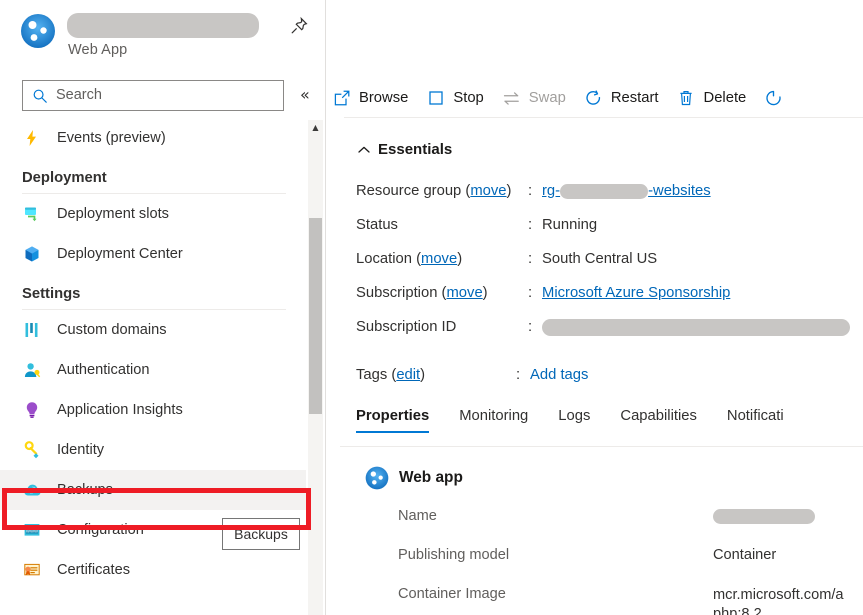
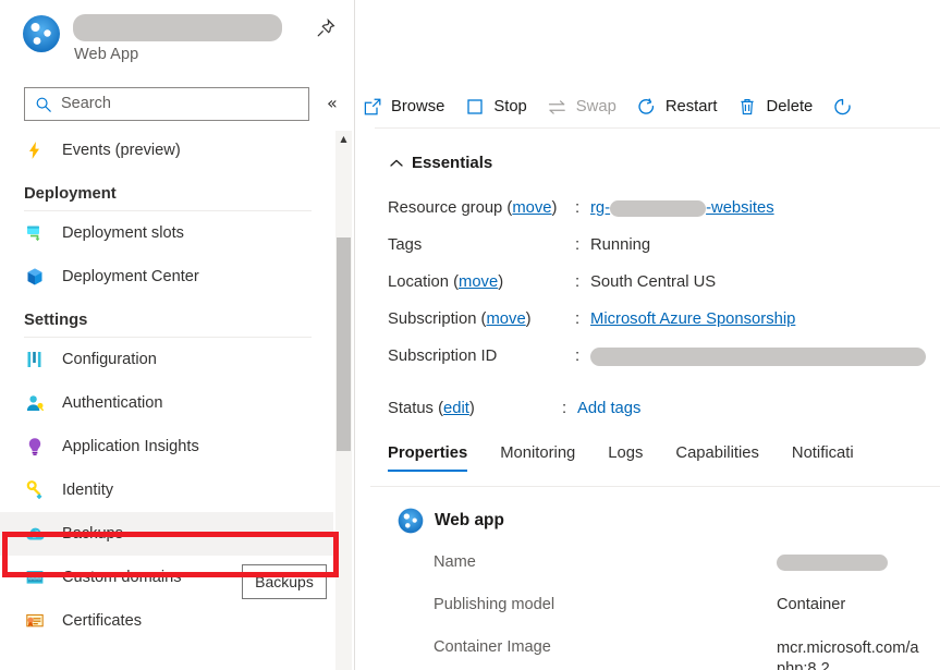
  Web App
  Search
  «
  Events (preview)
  Deployment
  Deployment slots
  Deployment Center
  Settings
- Custom domains
+ Configuration
  Authentication
  Application Insights
  Identity
  Backups
- Configuration
+ Custom domains
  Certificates
  Backups
  ▲
  Browse
  Stop
  Swap
  Restart
  Delete
  Essentials
  Resource group (move)
  :
  rg- -websites
- Status
+ Tags
  :
  Running
  Location (move)
  :
  South Central US
  Subscription (move)
  :
  Microsoft Azure Sponsorship
  Subscription ID
  :
- Tags (edit)
+ Status (edit)
  :
  Add tags
  Properties
  Monitoring
  Logs
  Capabilities
  Notificati
  Web app
  Name
  Publishing model
  Container
  Container Image
  mcr.microsoft.com/a
  php:8.2
